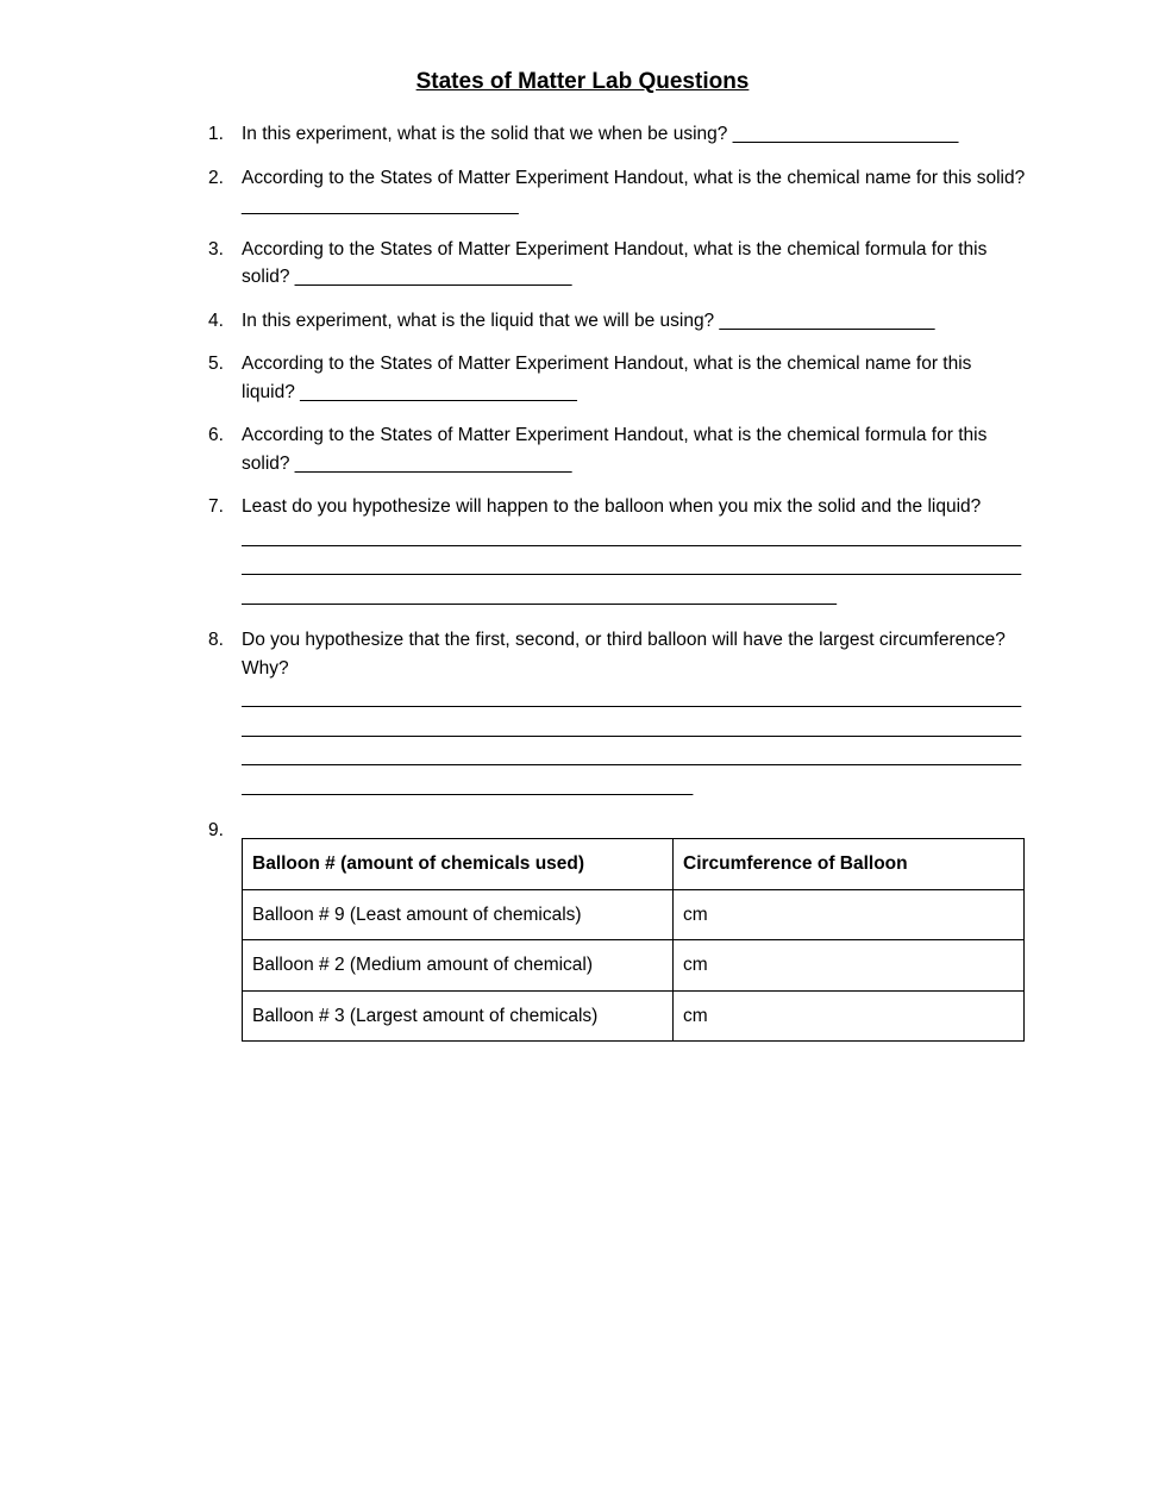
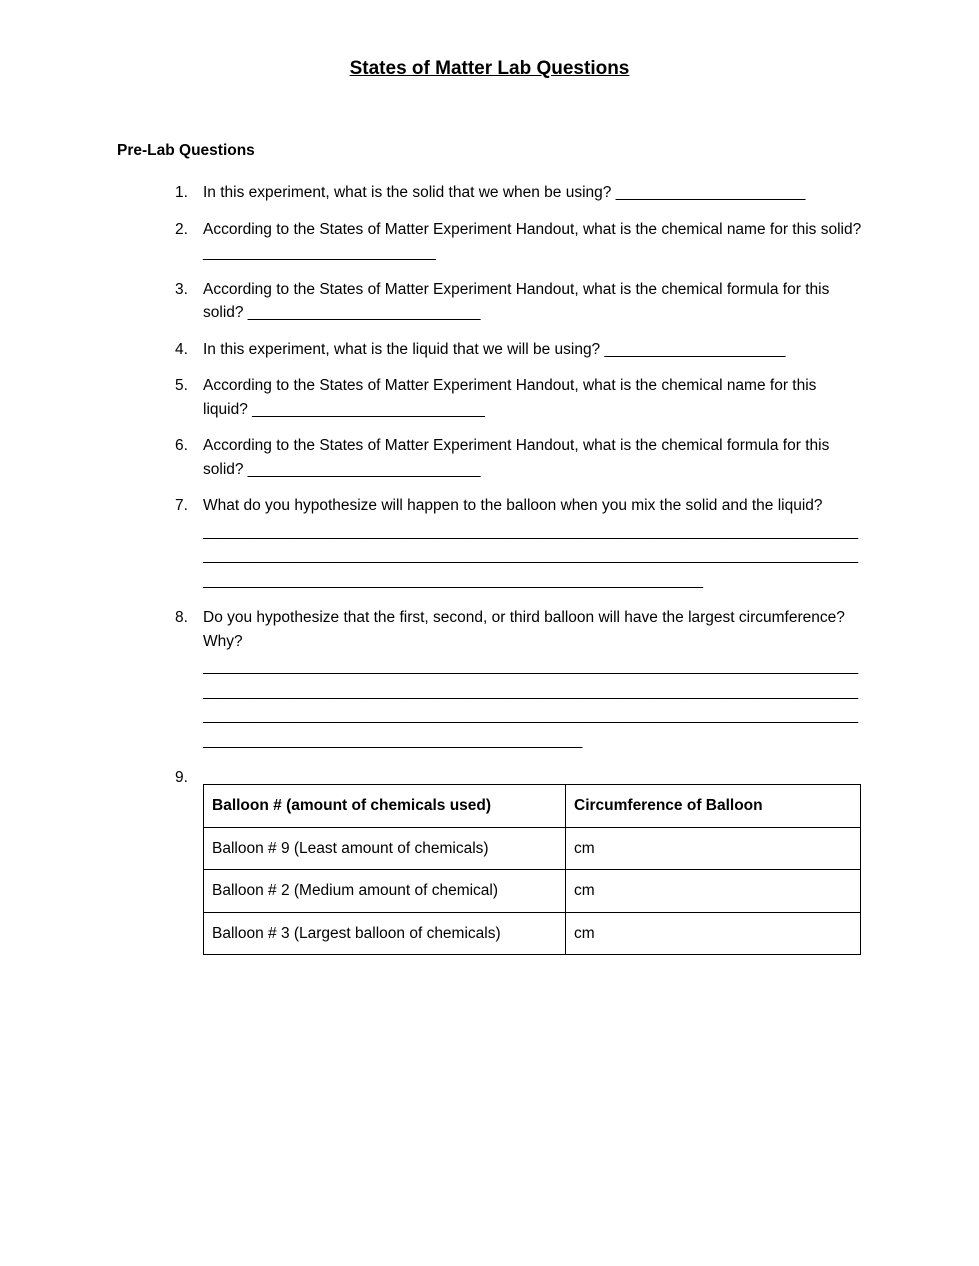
  States of Matter Lab Questions
+ Pre-Lab Questions
  1.
  In this experiment, what is the solid that we when be using? ______________________
  2.
  According to the States of Matter Experiment Handout, what is the chemical name for this solid? ___________________________
  3.
  According to the States of Matter Experiment Handout, what is the chemical formula for this solid? ___________________________
  4.
  In this experiment, what is the liquid that we will be using? _____________________
  5.
  According to the States of Matter Experiment Handout, what is the chemical name for this liquid? ___________________________
  6.
  According to the States of Matter Experiment Handout, what is the chemical formula for this solid? ___________________________
  7.
- Least do you hypothesize will happen to the balloon when you mix the solid and the liquid?
+ What do you hypothesize will happen to the balloon when you mix the solid and the liquid?
  ____________________________________________________________________________
  ____________________________________________________________________________
  __________________________________________________________
  8.
  Do you hypothesize that the first, second, or third balloon will have the largest circumference? Why?
  ____________________________________________________________________________
  ____________________________________________________________________________
  ____________________________________________________________________________
  ____________________________________________
  9.
  Balloon # (amount of chemicals used)	Circumference of Balloon
  Balloon # 9 (Least amount of chemicals)	cm
  Balloon # 2 (Medium amount of chemical)	cm
- Balloon # 3 (Largest amount of chemicals)	cm
+ Balloon # 3 (Largest balloon of chemicals)	cm
